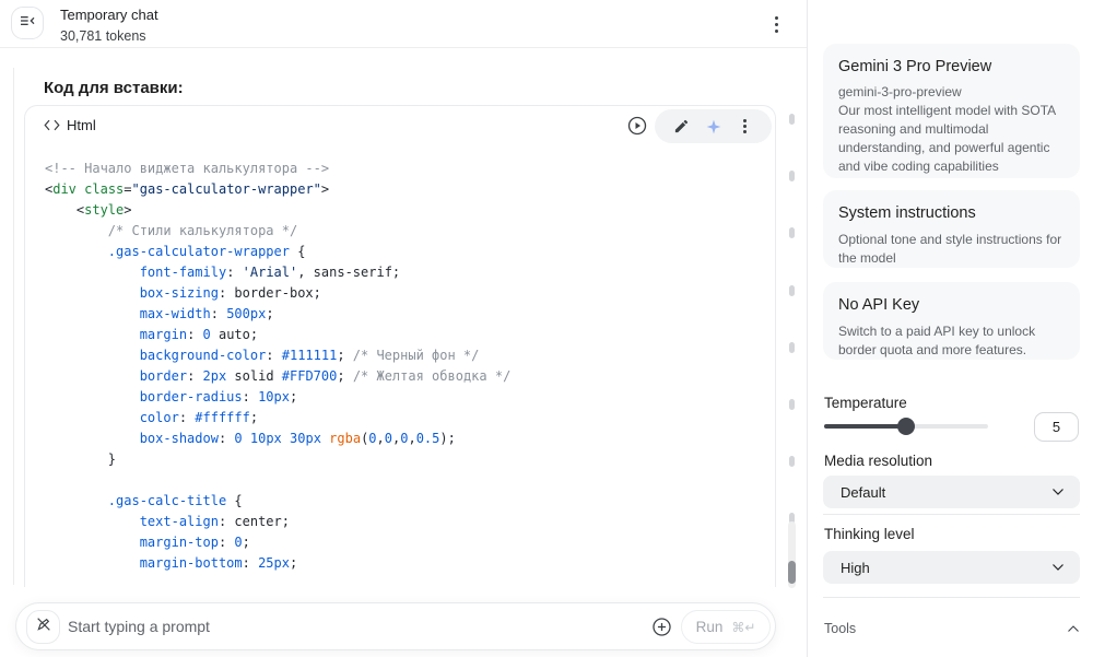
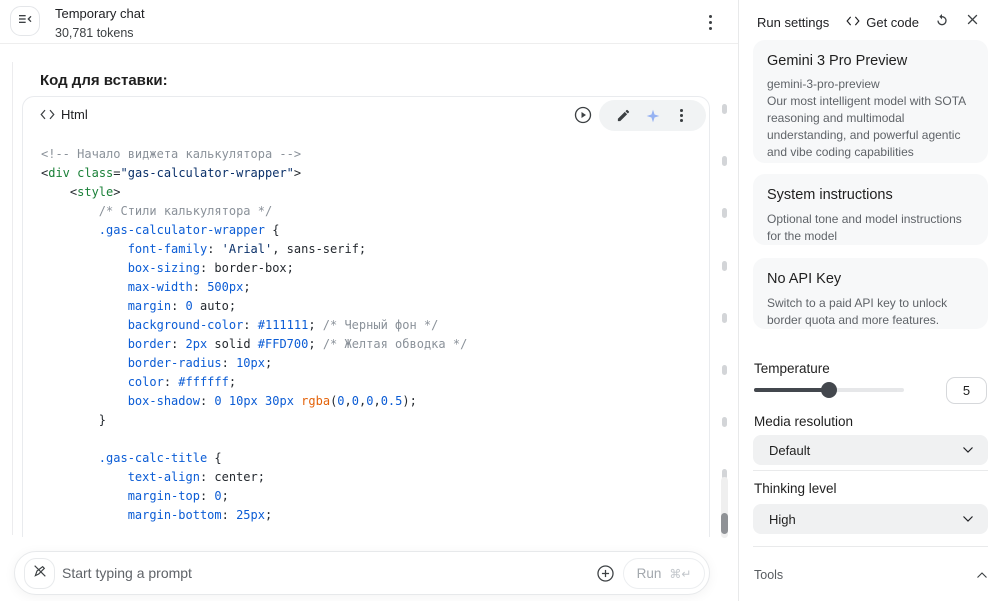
  Temporary chat
  30,781 tokens
  Код для вставки:
  Html
  <!-- Начало виджета калькулятора -->
  <div class="gas-calculator-wrapper">
  <style>
  /* Стили калькулятора */
  .gas-calculator-wrapper {
  font-family: 'Arial', sans-serif;
  box-sizing: border-box;
  max-width: 500px;
  margin: 0 auto;
  background-color: #111111; /* Черный фон */
  border: 2px solid #FFD700; /* Желтая обводка */
  border-radius: 10px;
  color: #ffffff;
  box-shadow: 0 10px 30px rgba(0,0,0,0.5);
  }
  .gas-calc-title {
  text-align: center;
  margin-top: 0;
  margin-bottom: 25px;
  Start typing a prompt
  Run
  ⌘↵
+ Run settings
+ Get code
  Gemini 3 Pro Preview
  gemini-3-pro-preview
  Our most intelligent model with SOTA reasoning and multimodal understanding, and powerful agentic and vibe coding capabilities
  System instructions
- Optional tone and style instructions for the model
+ Optional tone and model instructions for the model
  No API Key
  Switch to a paid API key to unlock border quota and more features.
  Temperature
  5
  Media resolution
  Default
  Thinking level
  High
  Tools
